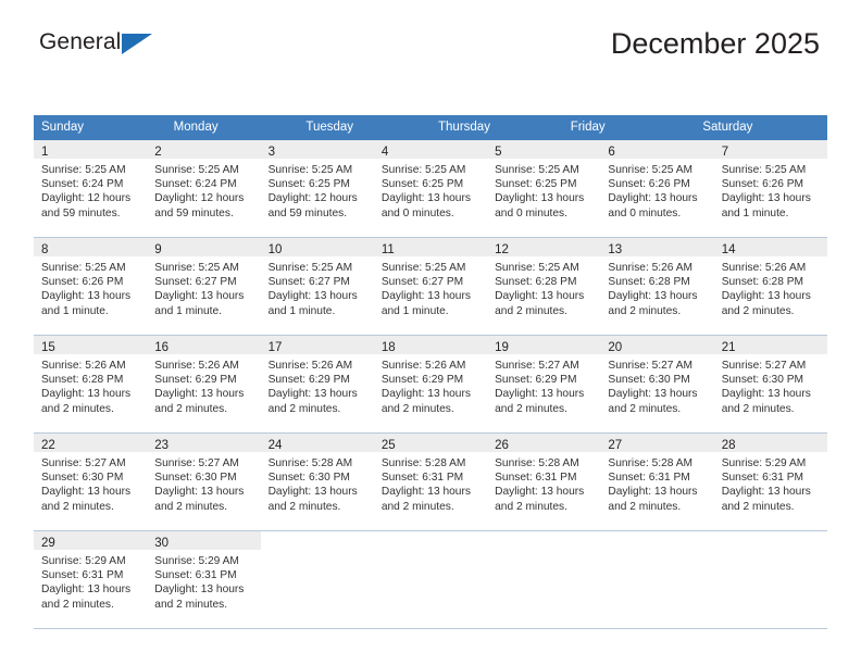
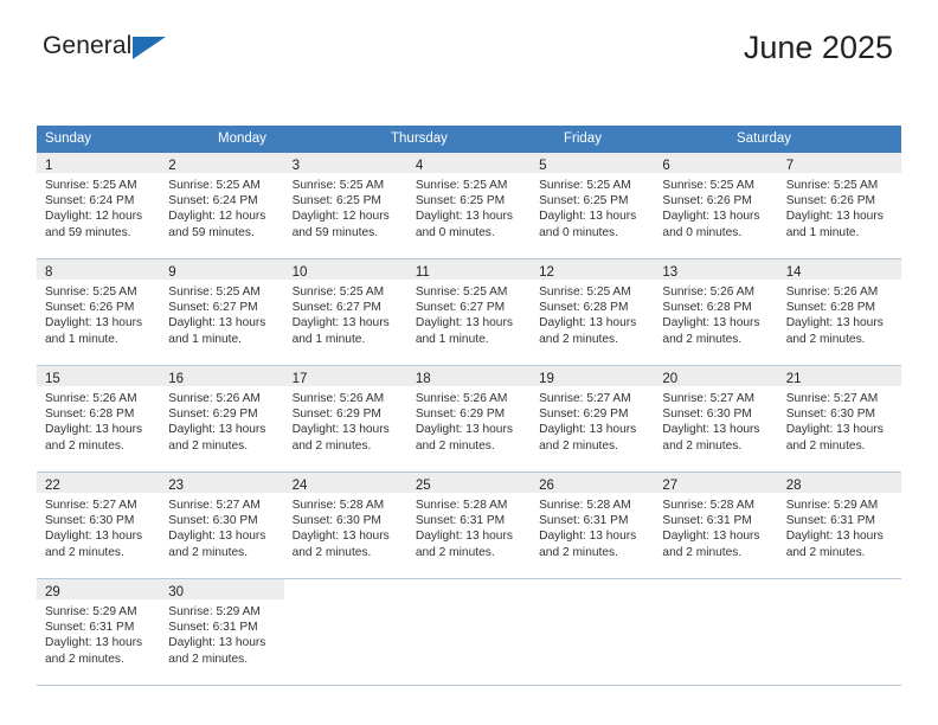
  General
- December 2025
+ June 2025
  Sunday
  Monday
- Tuesday
  Thursday
  Friday
  Saturday
  1
  Sunrise: 5:25 AM
  Sunset: 6:24 PM
  Daylight: 12 hours
  and 59 minutes.
  2
  Sunrise: 5:25 AM
  Sunset: 6:24 PM
  Daylight: 12 hours
  and 59 minutes.
  3
  Sunrise: 5:25 AM
  Sunset: 6:25 PM
  Daylight: 12 hours
  and 59 minutes.
  4
  Sunrise: 5:25 AM
  Sunset: 6:25 PM
  Daylight: 13 hours
  and 0 minutes.
  5
  Sunrise: 5:25 AM
  Sunset: 6:25 PM
  Daylight: 13 hours
  and 0 minutes.
  6
  Sunrise: 5:25 AM
  Sunset: 6:26 PM
  Daylight: 13 hours
  and 0 minutes.
  7
  Sunrise: 5:25 AM
  Sunset: 6:26 PM
  Daylight: 13 hours
  and 1 minute.
  8
  Sunrise: 5:25 AM
  Sunset: 6:26 PM
  Daylight: 13 hours
  and 1 minute.
  9
  Sunrise: 5:25 AM
  Sunset: 6:27 PM
  Daylight: 13 hours
  and 1 minute.
  10
  Sunrise: 5:25 AM
  Sunset: 6:27 PM
  Daylight: 13 hours
  and 1 minute.
  11
  Sunrise: 5:25 AM
  Sunset: 6:27 PM
  Daylight: 13 hours
  and 1 minute.
  12
  Sunrise: 5:25 AM
  Sunset: 6:28 PM
  Daylight: 13 hours
  and 2 minutes.
  13
  Sunrise: 5:26 AM
  Sunset: 6:28 PM
  Daylight: 13 hours
  and 2 minutes.
  14
  Sunrise: 5:26 AM
  Sunset: 6:28 PM
  Daylight: 13 hours
  and 2 minutes.
  15
  Sunrise: 5:26 AM
  Sunset: 6:28 PM
  Daylight: 13 hours
  and 2 minutes.
  16
  Sunrise: 5:26 AM
  Sunset: 6:29 PM
  Daylight: 13 hours
  and 2 minutes.
  17
  Sunrise: 5:26 AM
  Sunset: 6:29 PM
  Daylight: 13 hours
  and 2 minutes.
  18
  Sunrise: 5:26 AM
  Sunset: 6:29 PM
  Daylight: 13 hours
  and 2 minutes.
  19
  Sunrise: 5:27 AM
  Sunset: 6:29 PM
  Daylight: 13 hours
  and 2 minutes.
  20
  Sunrise: 5:27 AM
  Sunset: 6:30 PM
  Daylight: 13 hours
  and 2 minutes.
  21
  Sunrise: 5:27 AM
  Sunset: 6:30 PM
  Daylight: 13 hours
  and 2 minutes.
  22
  Sunrise: 5:27 AM
  Sunset: 6:30 PM
  Daylight: 13 hours
  and 2 minutes.
  23
  Sunrise: 5:27 AM
  Sunset: 6:30 PM
  Daylight: 13 hours
  and 2 minutes.
  24
  Sunrise: 5:28 AM
  Sunset: 6:30 PM
  Daylight: 13 hours
  and 2 minutes.
  25
  Sunrise: 5:28 AM
  Sunset: 6:31 PM
  Daylight: 13 hours
  and 2 minutes.
  26
  Sunrise: 5:28 AM
  Sunset: 6:31 PM
  Daylight: 13 hours
  and 2 minutes.
  27
  Sunrise: 5:28 AM
  Sunset: 6:31 PM
  Daylight: 13 hours
  and 2 minutes.
  28
  Sunrise: 5:29 AM
  Sunset: 6:31 PM
  Daylight: 13 hours
  and 2 minutes.
  29
  Sunrise: 5:29 AM
  Sunset: 6:31 PM
  Daylight: 13 hours
  and 2 minutes.
  30
  Sunrise: 5:29 AM
  Sunset: 6:31 PM
  Daylight: 13 hours
  and 2 minutes.
